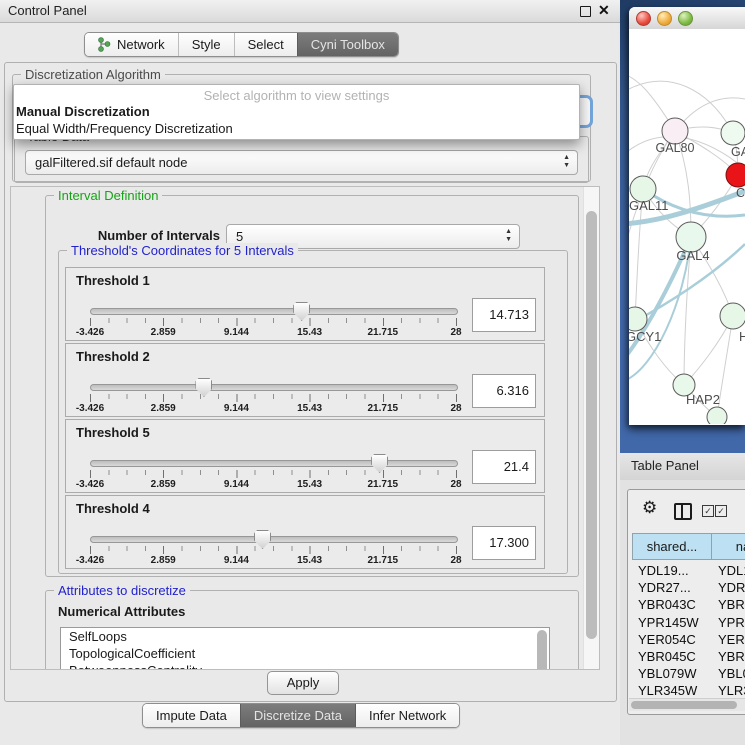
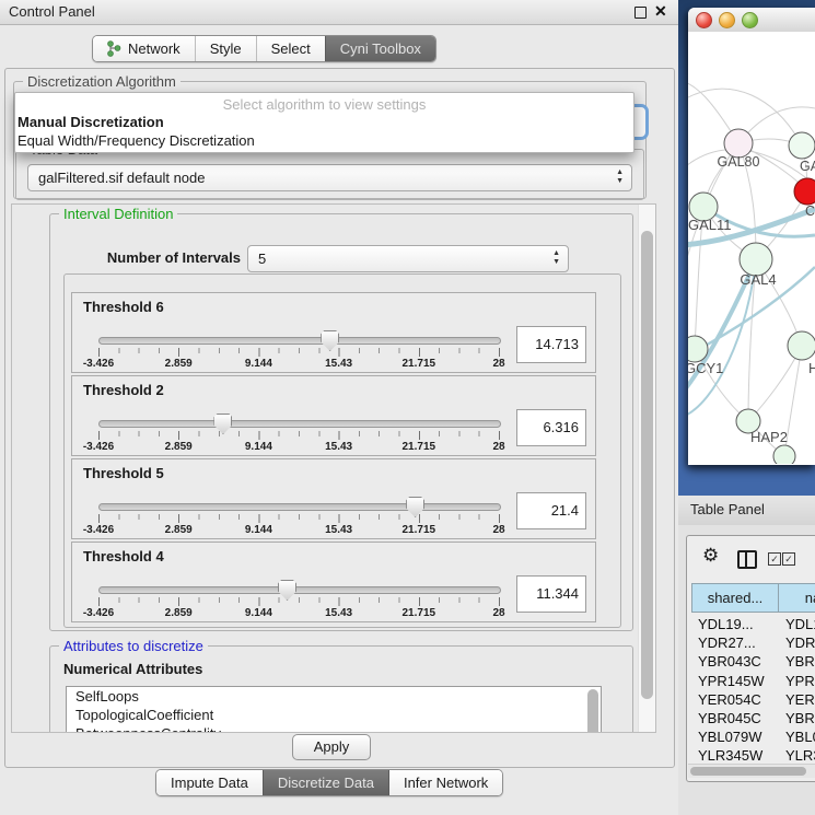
  Control Panel
  ✕
  Network
  Style
  Select
  Cyni Toolbox
  Discretization Algorithm
  Select algorithm to view settings
  Manual Discretization
  Equal Width/Frequency Discretization
  galFiltered.sif default node
  Interval Definition
  Number of Intervals
  5
- Threshold's Coordinates for 5 Intervals
- Threshold 1
+ Threshold 6
  -3.426
  2.859
  9.144
  15.43
  21.715
  28
  14.713
  Threshold 2
  -3.426
  2.859
  9.144
  15.43
  21.715
  28
  6.316
  Threshold 5
  -3.426
  2.859
  9.144
  15.43
  21.715
  28
  21.4
  Threshold 4
  -3.426
  2.859
  9.144
  15.43
  21.715
  28
- 17.300
+ 11.344
  Attributes to discretize
  Numerical Attributes
  SelfLoops
  TopologicalCoefficient
  Apply
  Impute Data
  Discretize Data
  Infer Network
  GAL80
  C
  GAL11
  GAL4
  GCY1
  H
  HAP2
  Table Panel
  ⚙
  ✓
  ✓
  shared...
  YDL19...
  YDL
  YDR27...
  YDR
  YBR043C
  YBR
  YPR145W
  YPR
  YER054C
  YER
  YBR045C
  YBR
  YBL079W
  YBL
  YLR345W
  YLR
